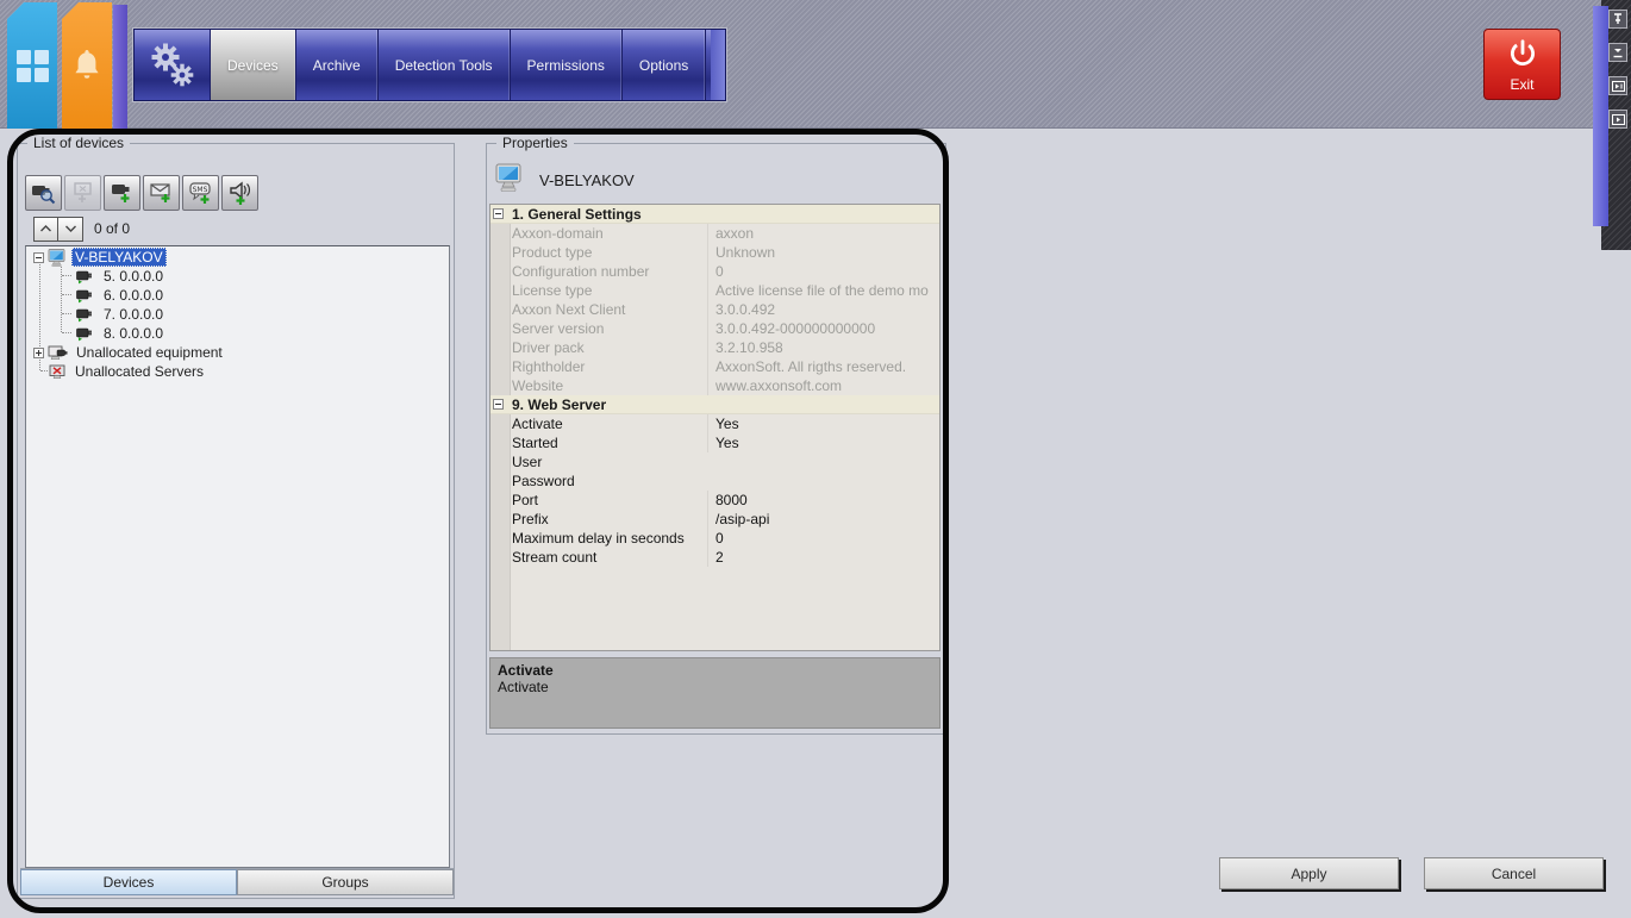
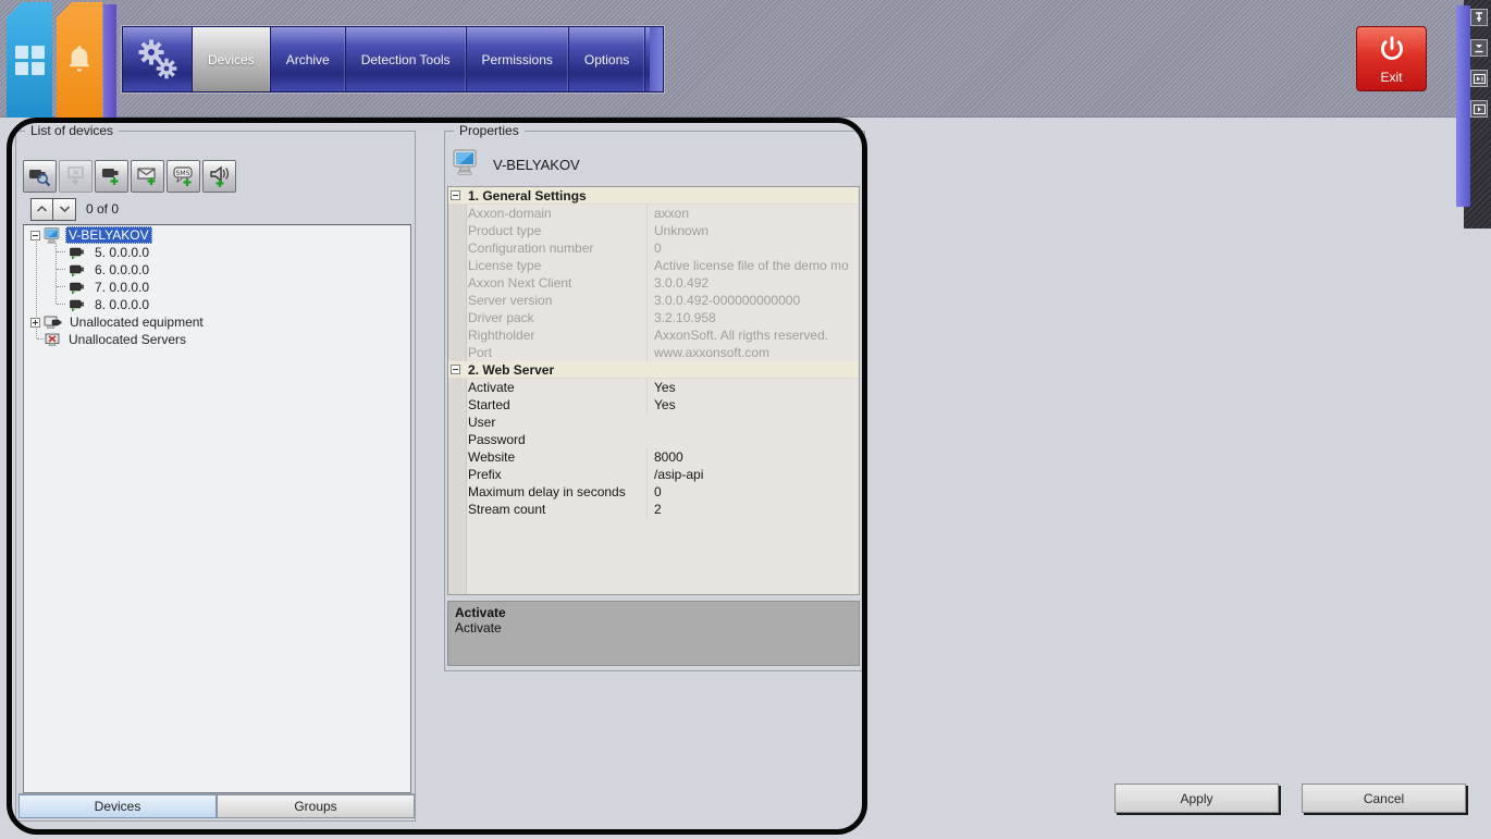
  Devices
  Archive
  Detection Tools
  Permissions
  Options
  Exit
  List of devices
  0 of 0
  V-BELYAKOV
  5. 0.0.0.0
  6. 0.0.0.0
  7. 0.0.0.0
  8. 0.0.0.0
  Unallocated equipment
  Unallocated Servers
  Devices
  Groups
  Properties
  V-BELYAKOV
  1. General Settings
  Axxon-domain
  axxon
  Product type
  Unknown
  Configuration number
  0
  License type
  Active license file of the demo mo
  Axxon Next Client
  3.0.0.492
  Server version
  3.0.0.492-000000000000
  Driver pack
  3.2.10.958
  Rightholder
  AxxonSoft. All rigths reserved.
- Website
+ Port
  www.axxonsoft.com
- 9. Web Server
+ 2. Web Server
  Activate
  Yes
  Started
  Yes
  User
  Password
- Port
+ Website
  8000
  Prefix
  /asip-api
  Maximum delay in seconds
  0
  Stream count
  2
  Activate
  Activate
  Apply
  Cancel
